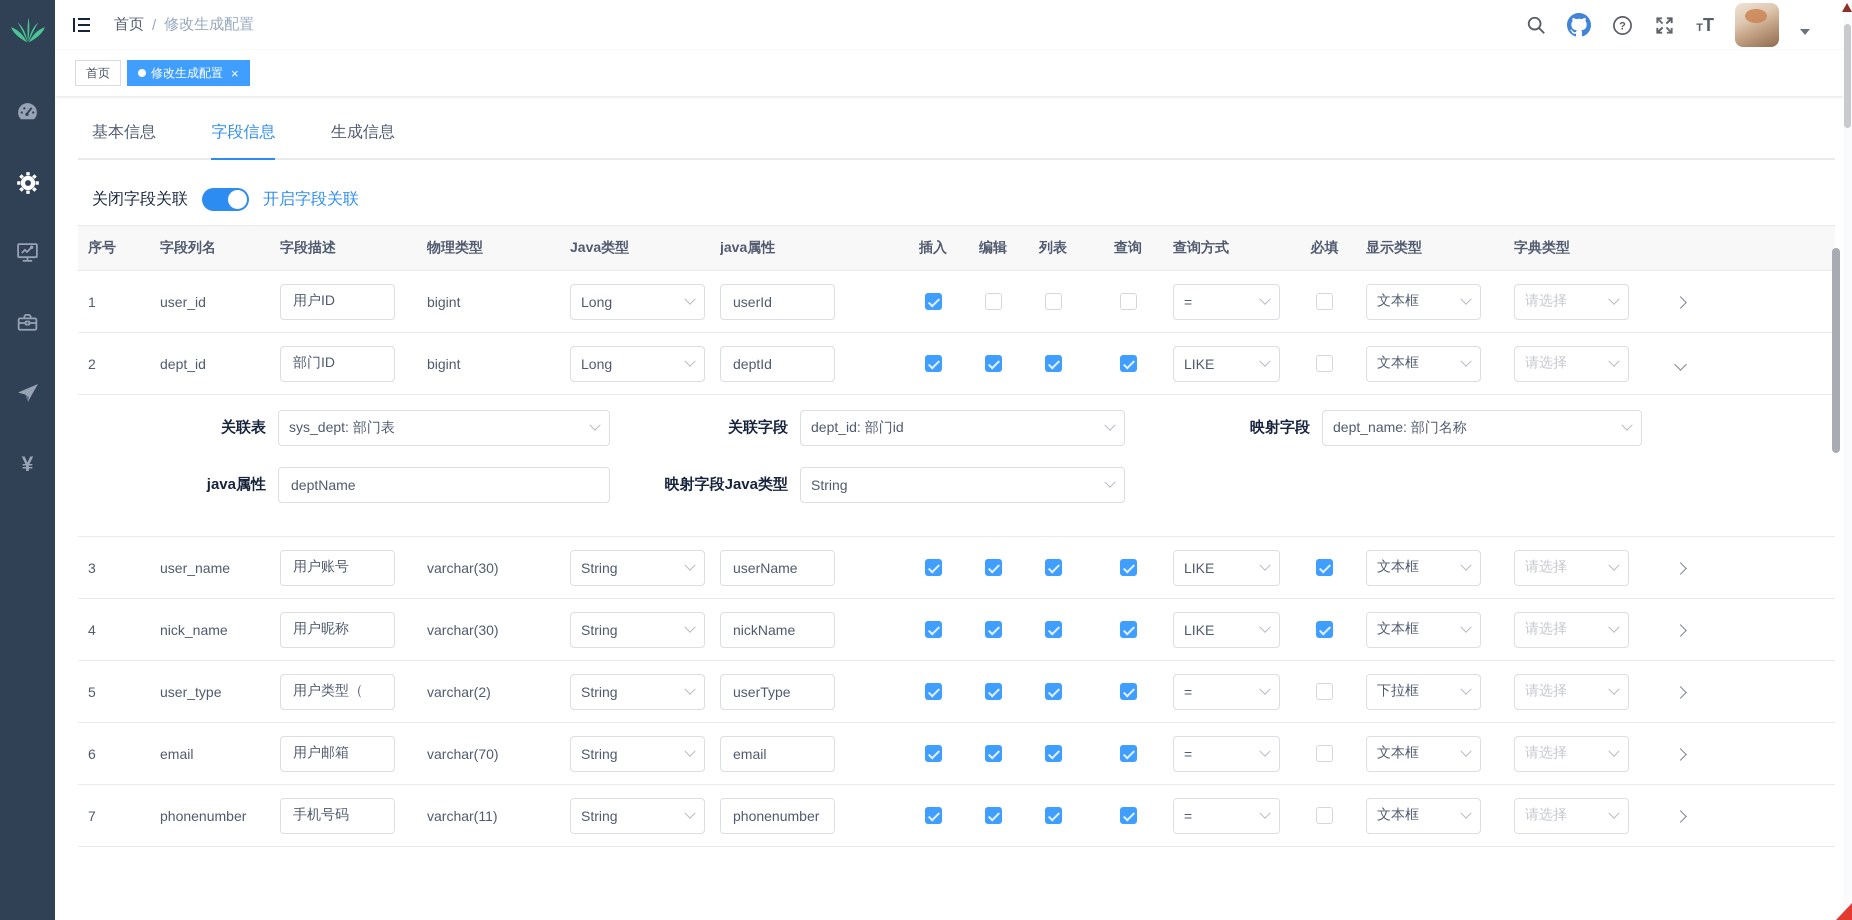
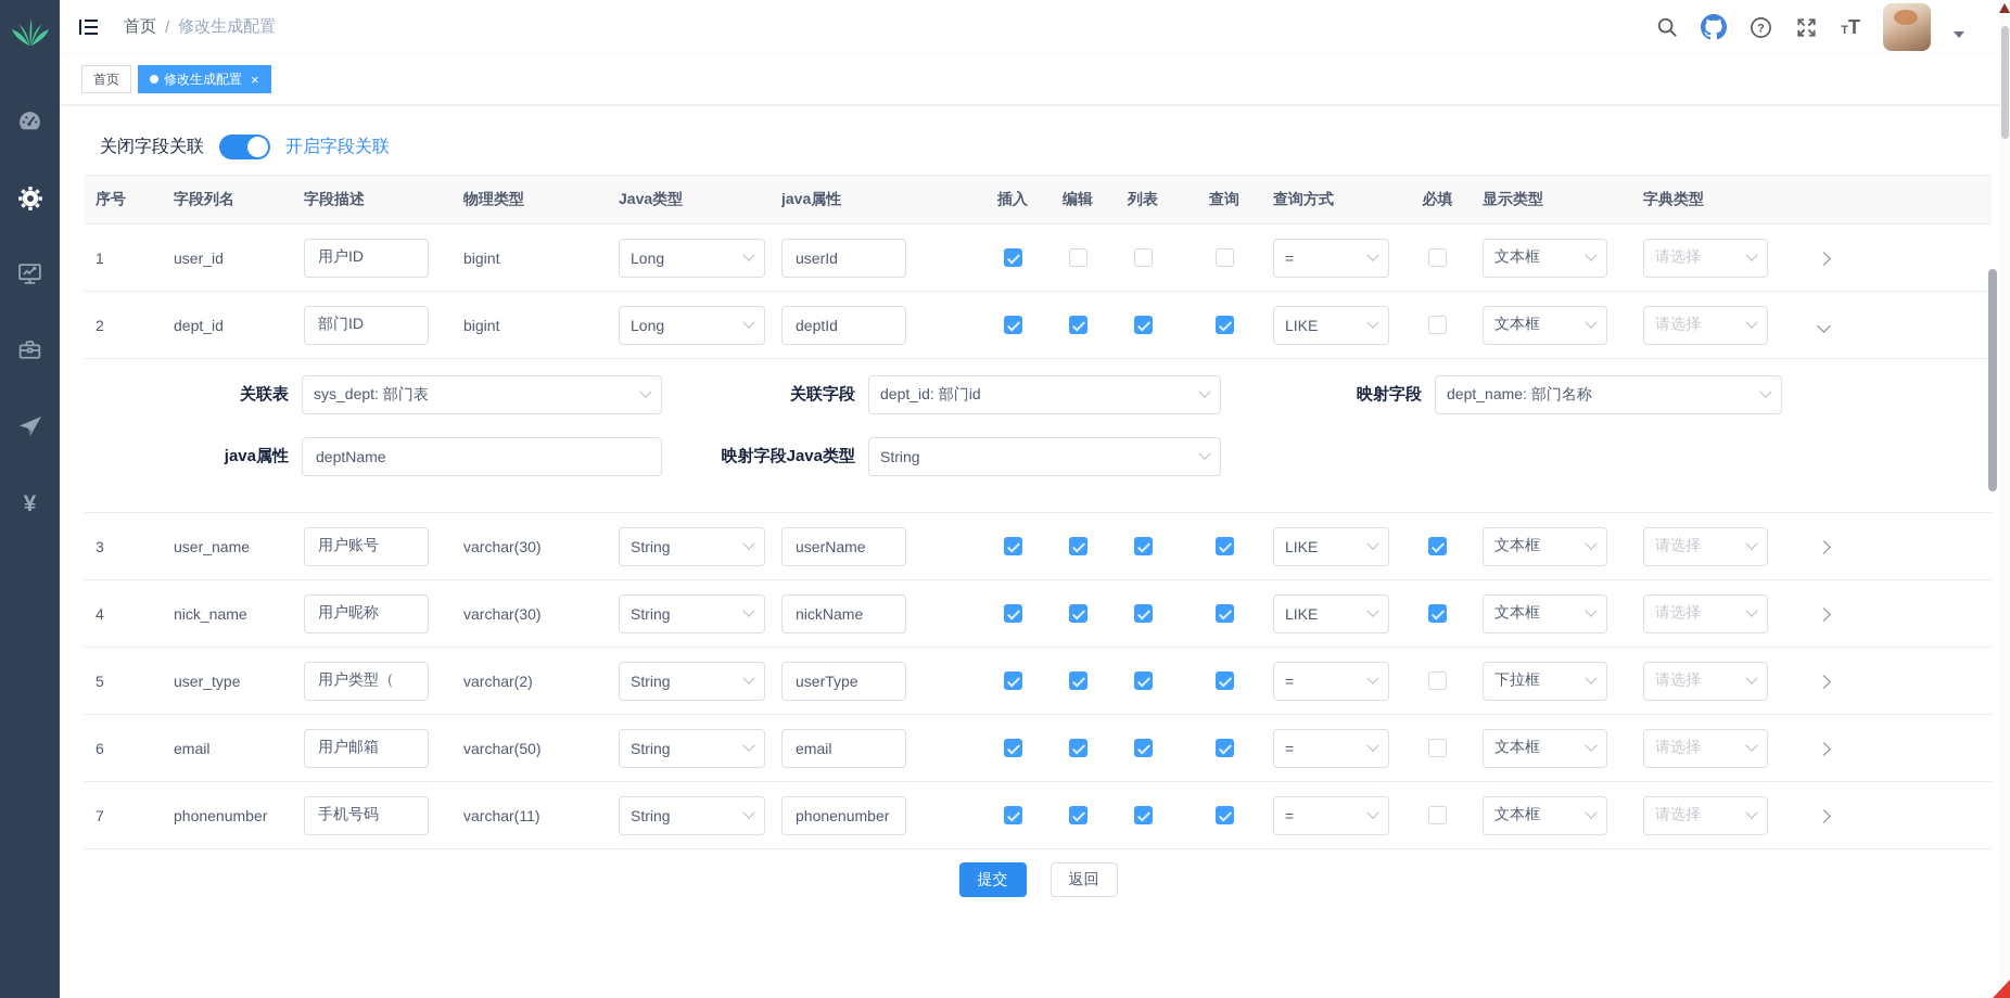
  ¥
  首页
  /
  修改生成配置
  ?
  TT
  首页
  修改生成配置
  ×
- 基本信息 字段信息 生成信息
  关闭字段关联
  开启字段关联
  序号
  字段列名
  字段描述
  物理类型
  Java类型
  java属性
  插入
  编辑
  列表
  查询
  查询方式
  必填
  显示类型
  字典类型
  1
  user_id
  用户ID
  bigint
  Long
  userId
  =
  文本框
  请选择
  2
  dept_id
  部门ID
  bigint
  Long
  deptId
  LIKE
  文本框
  请选择
  关联表
  sys_dept: 部门表
  关联字段
  dept_id: 部门id
  映射字段
  dept_name: 部门名称
  java属性
  deptName
  映射字段Java类型
  String
  3
  user_name
  用户账号
  varchar(30)
  String
  userName
  LIKE
  文本框
  请选择
  4
  nick_name
  用户昵称
  varchar(30)
  String
  nickName
  LIKE
  文本框
  请选择
  5
  user_type
  用户类型（
  varchar(2)
  String
  userType
  =
  下拉框
  请选择
  6
  email
  用户邮箱
- varchar(70)
+ varchar(50)
  String
  email
  =
  文本框
  请选择
  7
  phonenumber
  手机号码
  varchar(11)
  String
  phonenumber
  =
  文本框
  请选择
+ 提交
+ 返回
